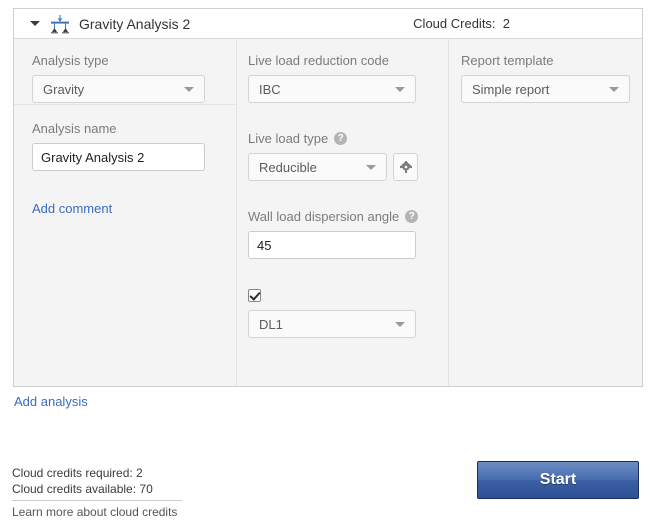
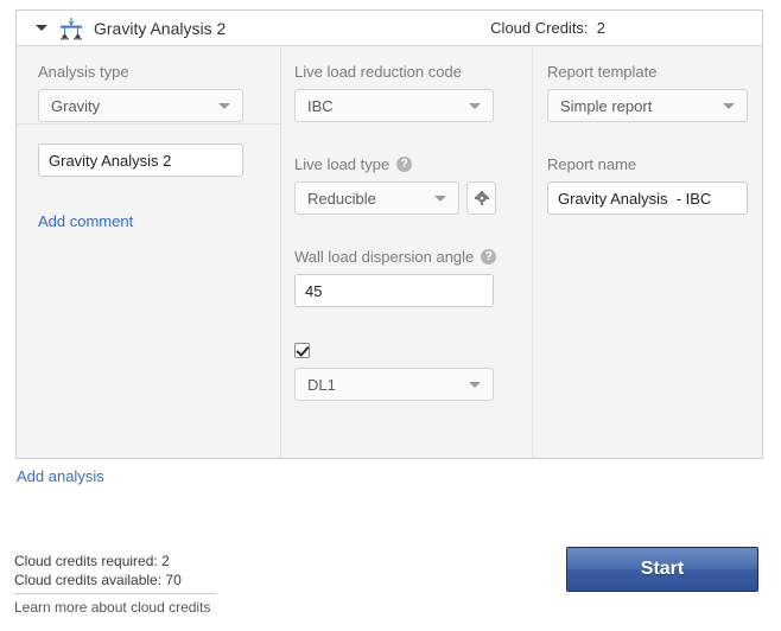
  Gravity Analysis 2
  Cloud Credits: 2
  Analysis type
  Gravity
- Analysis name
  Gravity Analysis 2
  Add comment
  Live load reduction code
  IBC
  Live load type
  ?
  Reducible
  Wall load dispersion angle
  ?
  45
  DL1
  Report template
  Simple report
+ Report name
+ Gravity Analysis - IBC
  Add analysis
  Cloud credits required: 2
  Cloud credits available: 70
  Learn more about cloud credits
  Start
